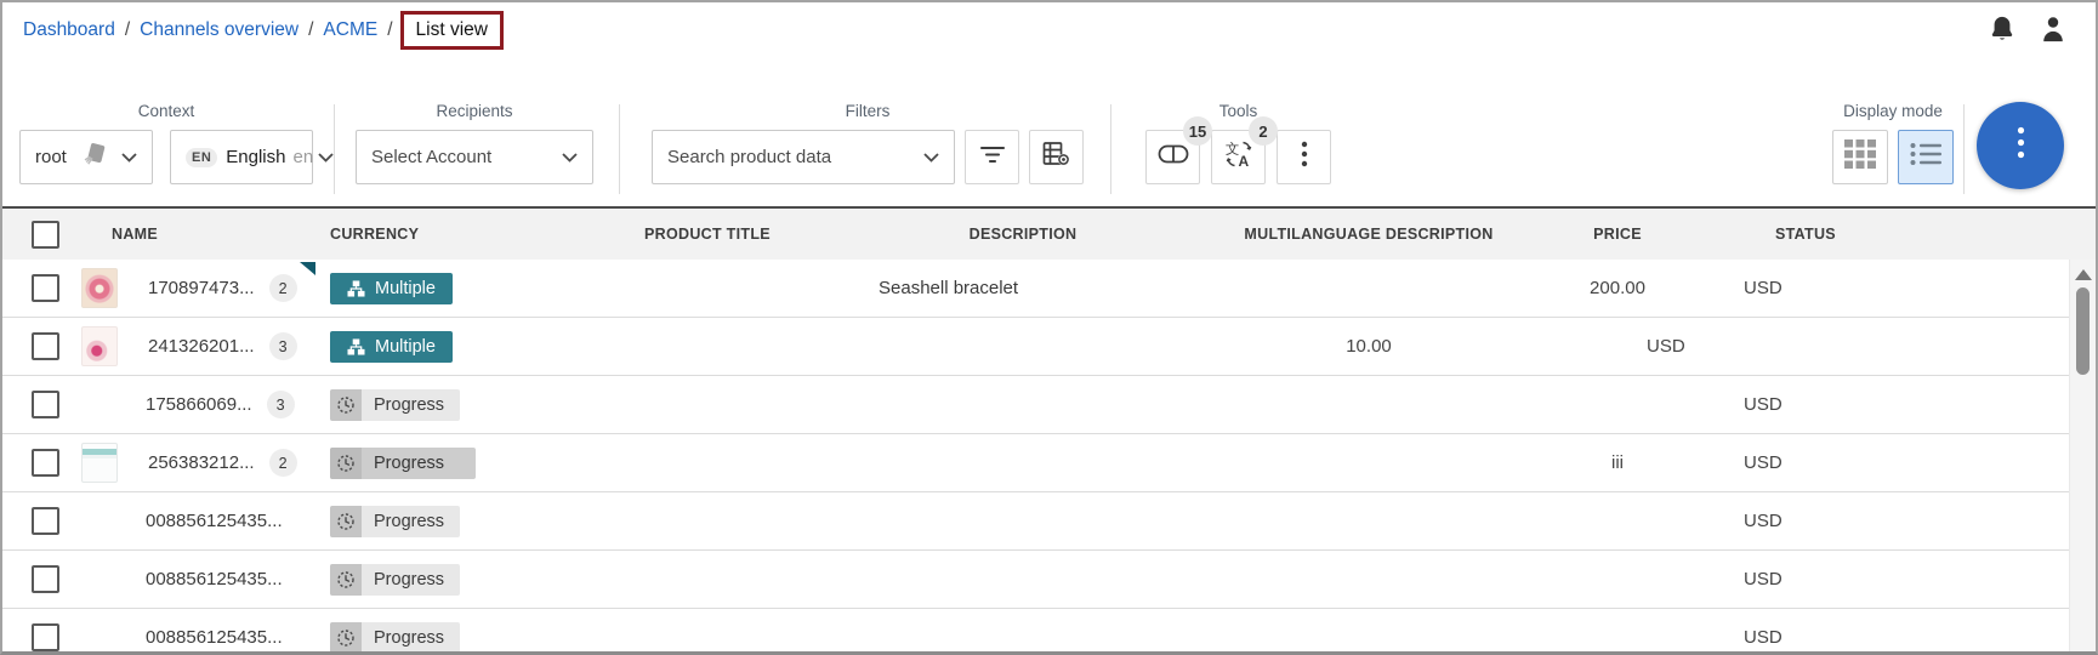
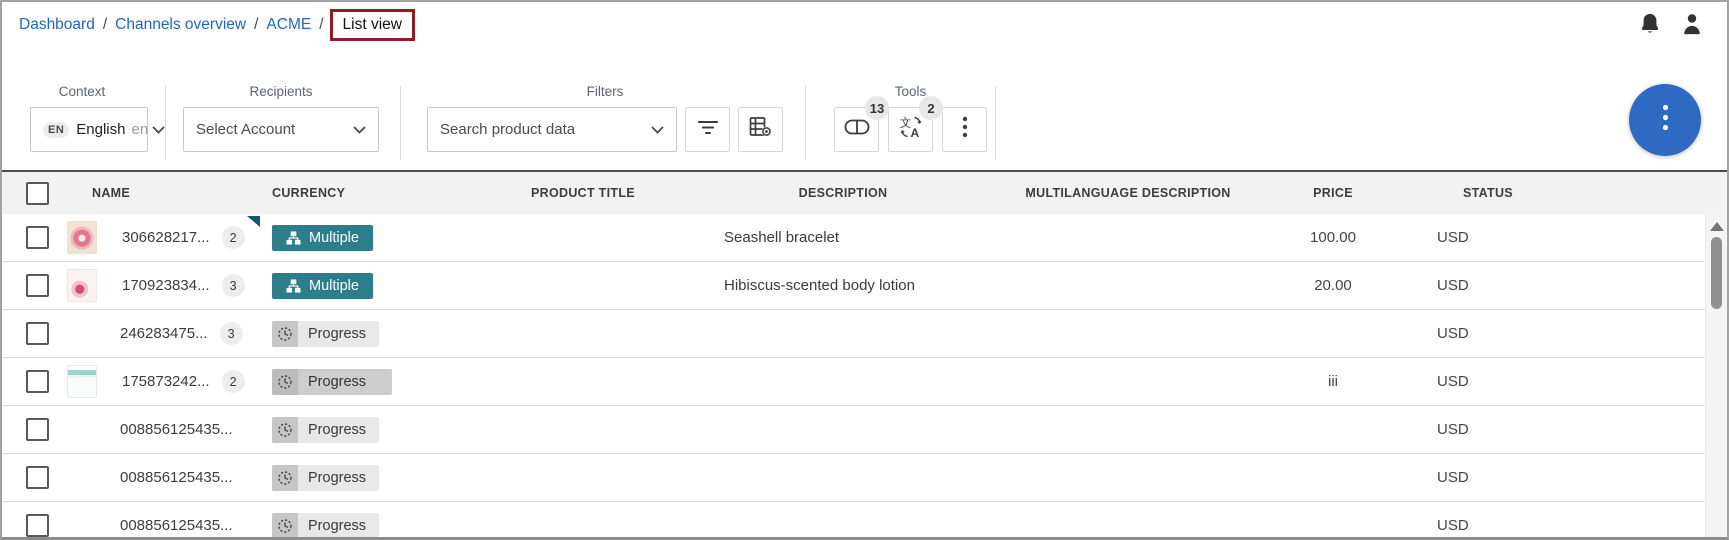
  Dashboard
  /
  Channels overview
  /
  ACME
  /
  List view
  Context
- root
  EN
  English
  en
  Recipients
  Select Account
  Filters
  Search product data
  Tools
- 15
+ 13
  2
  文
  A
- Display mode
  NAME
  CURRENCY
  PRODUCT TITLE
  DESCRIPTION
  MULTILANGUAGE DESCRIPTION
  PRICE
  STATUS
- 170897473...
+ 306628217...
  2
  Multiple
  Seashell bracelet
- 200.00
+ 100.00
  USD
- 241326201...
+ 170923834...
  3
  Multiple
+ Hibiscus-scented body lotion
- 10.00
+ 20.00
  USD
- 175866069...
+ 246283475...
  3
  Progress
  USD
- 256383212...
+ 175873242...
  2
  Progress
  iii
  USD
  008856125435...
  Progress
  USD
  008856125435...
  Progress
  USD
  008856125435...
  Progress
  USD
